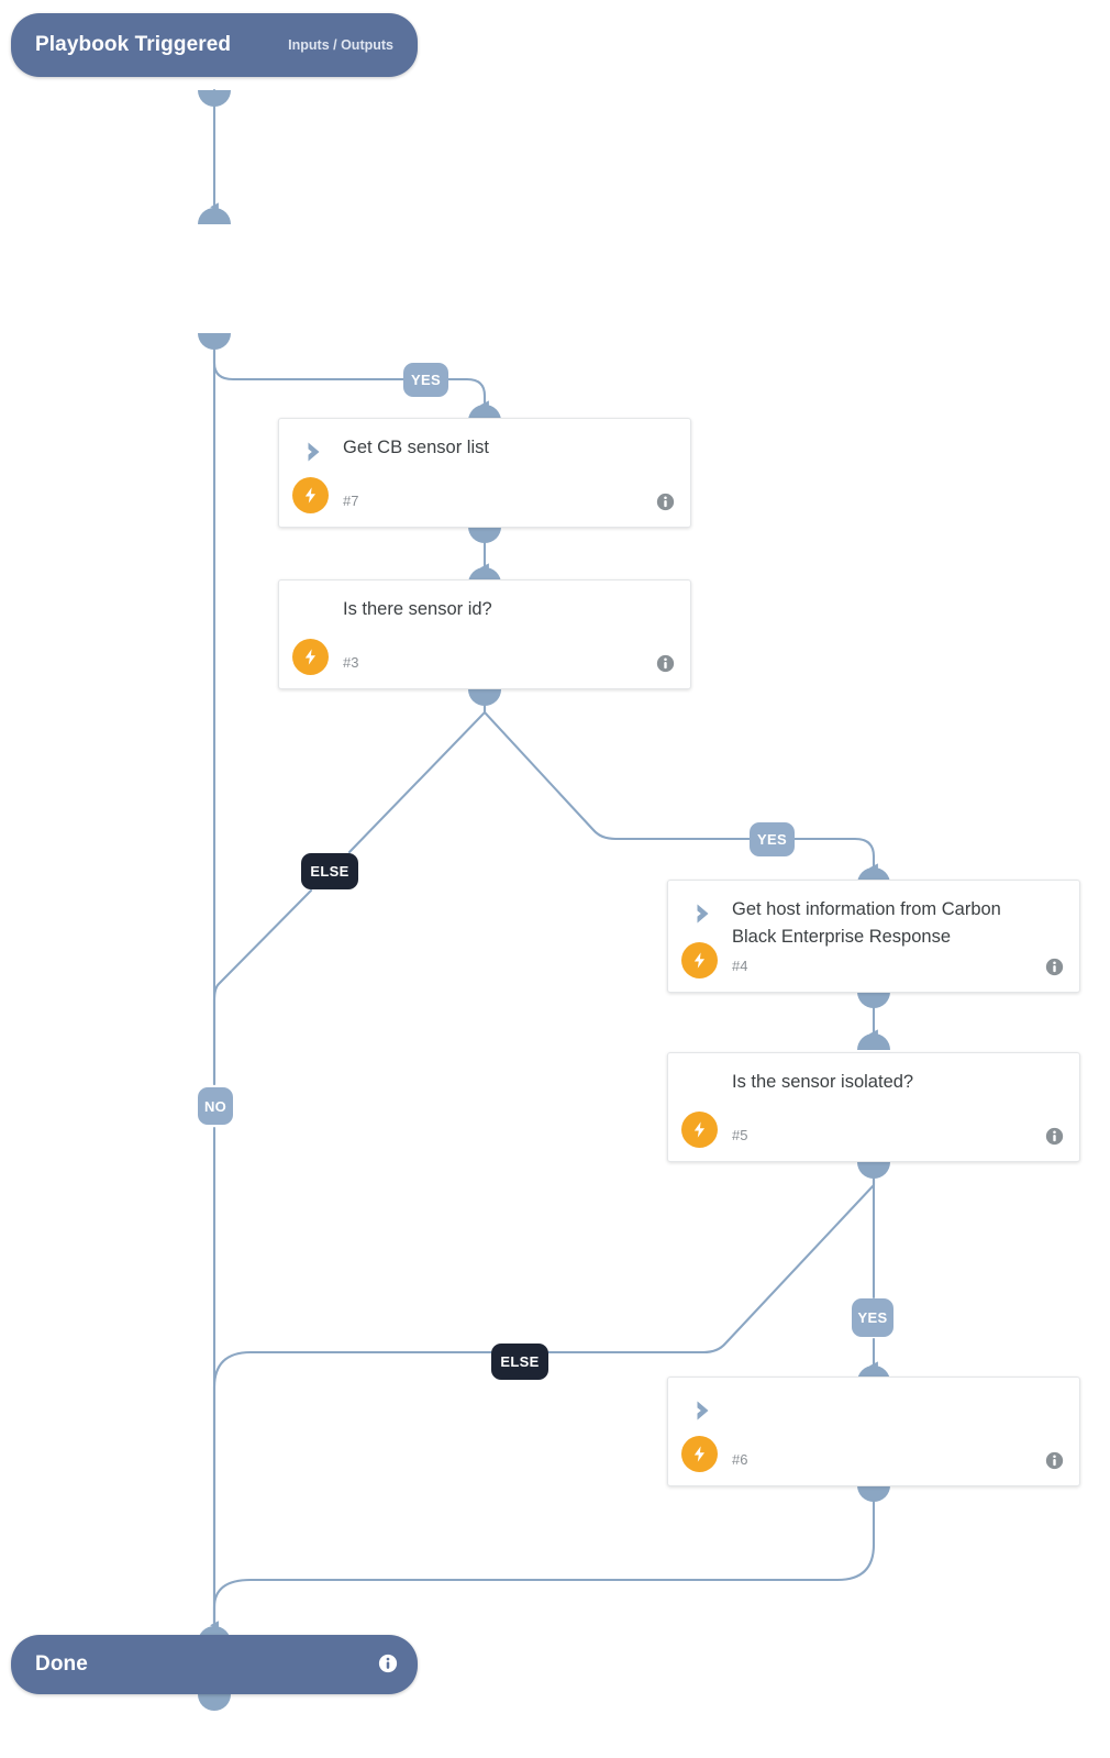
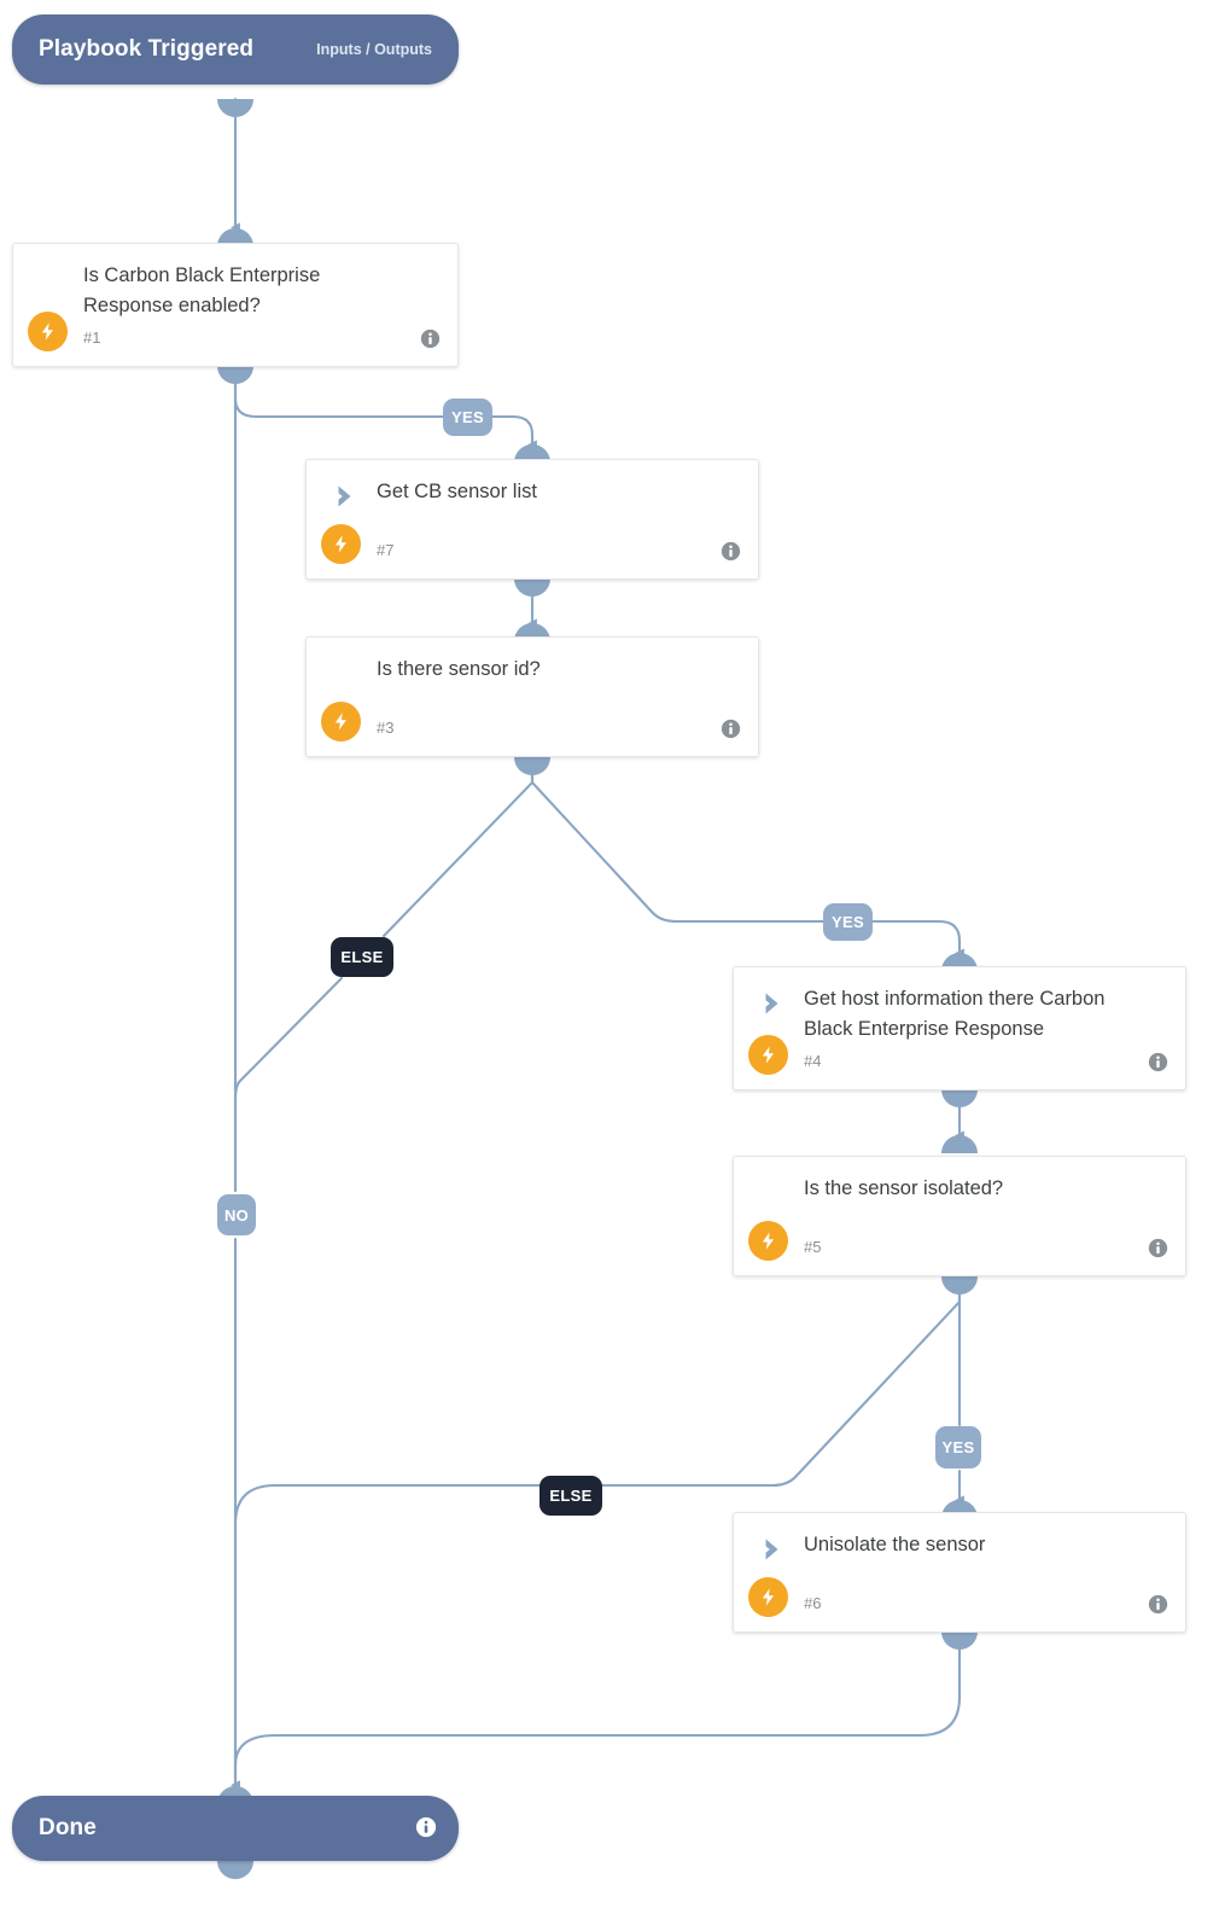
  Playbook Triggered
  Inputs / Outputs
+ Is Carbon Black Enterprise Response enabled?
+ #1
  YES
  Get CB sensor list
  #7
  Is there sensor id?
  #3
  ELSE
  YES
  NO
- Get host information from Carbon Black Enterprise Response
+ Get host information there Carbon Black Enterprise Response
  #4
  Is the sensor isolated?
  #5
  YES
  ELSE
+ Unisolate the sensor
  #6
  Done
